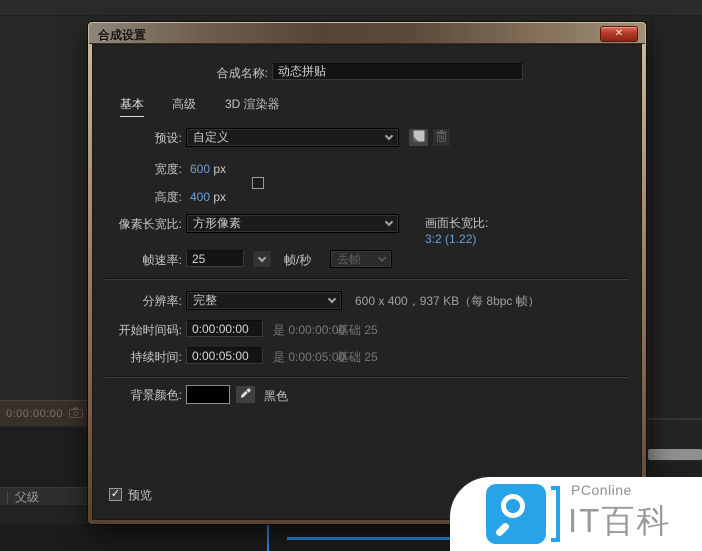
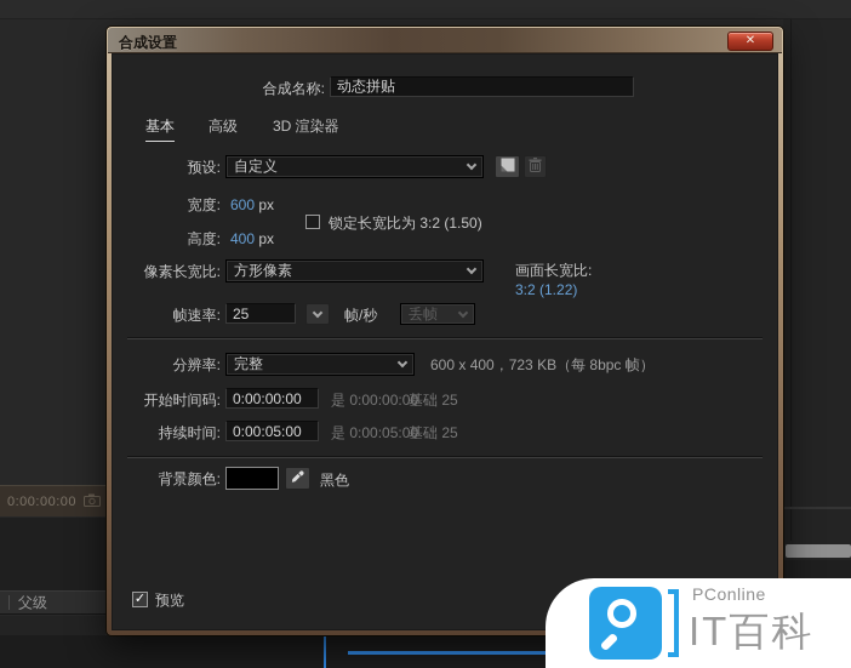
  0:00:00:00
  父级
  合成设置
  ✕
  合成名称:
  动态拼贴
  基本
  高级
  3D 渲染器
  预设:
  自定义
  宽度:
  600 px
+ 锁定长宽比为 3:2 (1.50)
  高度:
  400 px
  像素长宽比:
  方形像素
  画面长宽比:
  3:2 (1.22)
  帧速率:
  25
  帧/秒
  丢帧
  分辨率:
  完整
- 600 x 400，937 KB（每 8bpc 帧）
+ 600 x 400，723 KB（每 8bpc 帧）
  开始时间码:
  0:00:00:00
  是 0:00:00:00
  基础 25
  持续时间:
  0:00:05:00
  是 0:00:05:00
  基础 25
  背景颜色:
  黑色
  ✓
  预览
  PConline
  IT百科
